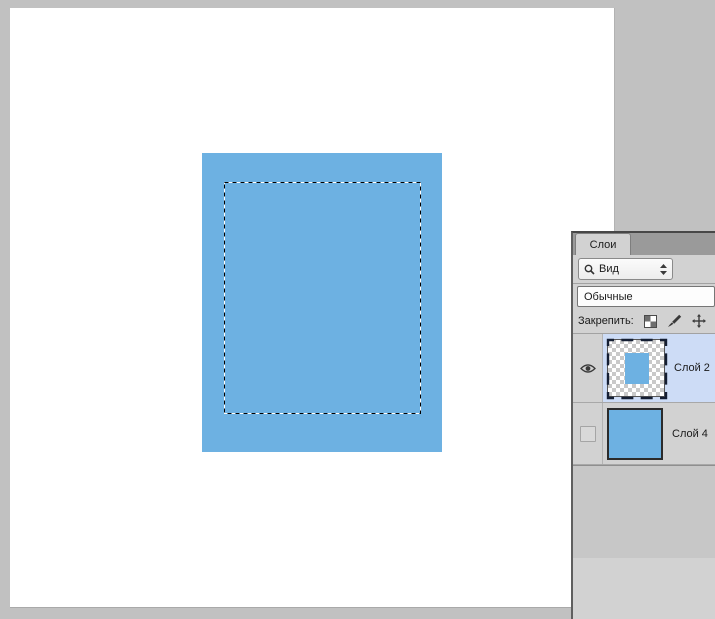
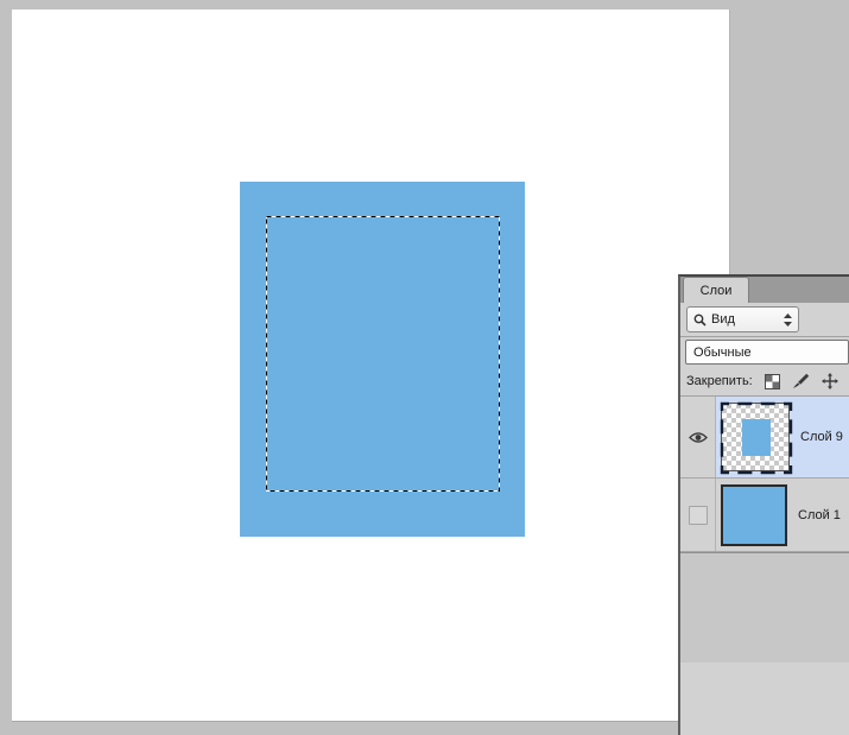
  Слои
  Вид
  Обычные
  Закрепить:
- Слой 2
+ Слой 9
- Слой 4
+ Слой 1
